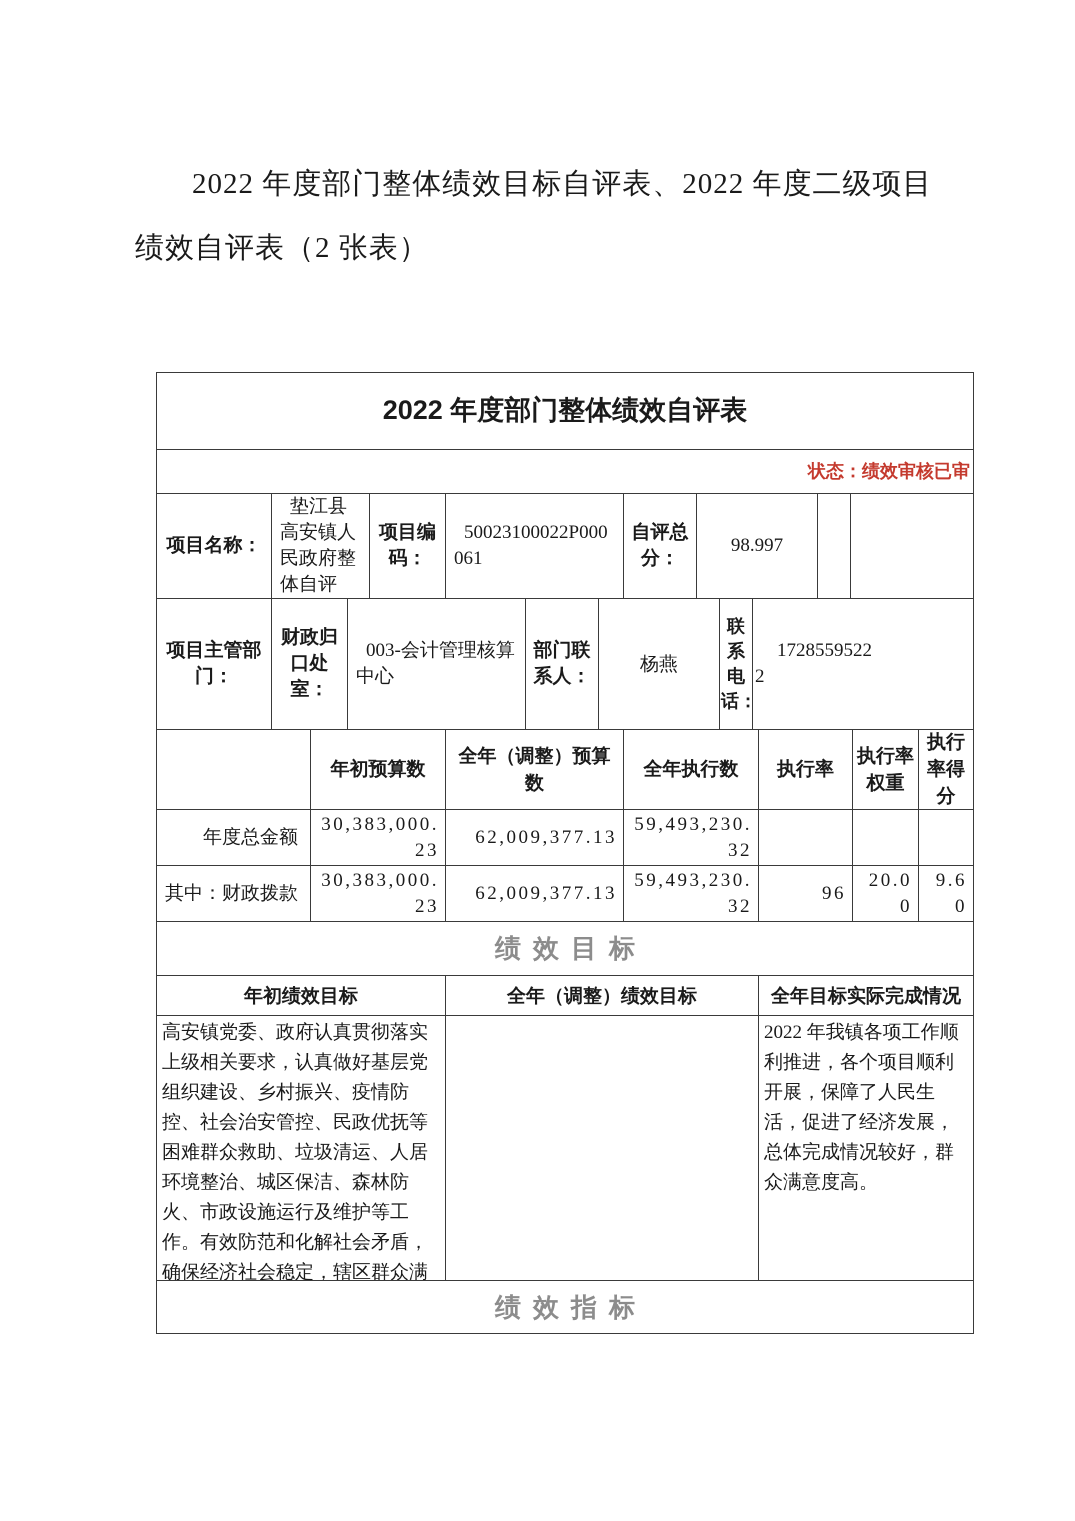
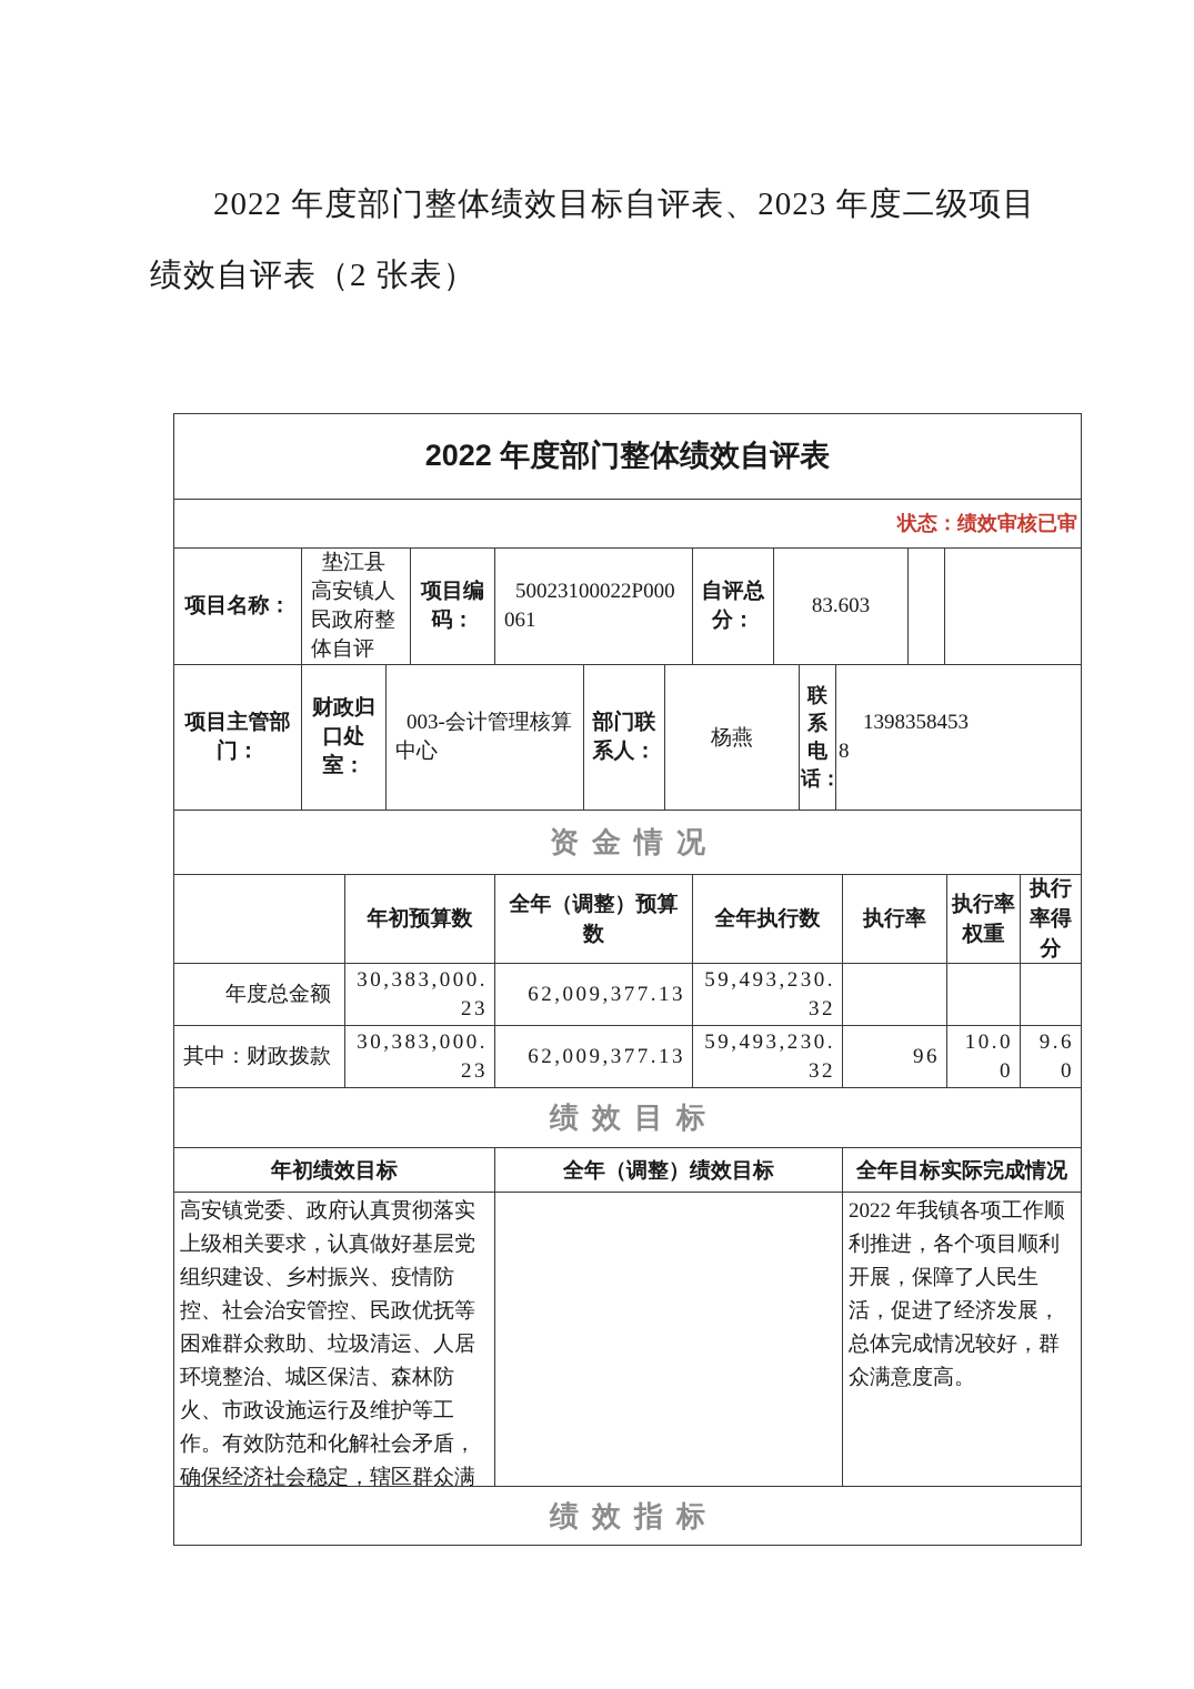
- 2022 年度部门整体绩效目标自评表、2022 年度二级项目绩效自评表（2 张表）
+ 2022 年度部门整体绩效目标自评表、2023 年度二级项目绩效自评表（2 张表）
  2022 年度部门整体绩效自评表
  状态：绩效审核已审
  项目名称：
  垫江县高安镇人民政府整体自评
  项目编码：
  50023100022P000061
  自评总分：
- 98.997
+ 83.603
  项目主管部门：
  财政归口处室：
  003-会计管理核算中心
  部门联系人：
  杨燕
  联系电话：
- 17285595222
+ 13983584538
+ 资金情况
  年初预算数
  全年（调整）预算数
  全年执行数
  执行率
  执行率权重
  执行率得分
  年度总金额
  30,383,000.23
  62,009,377.13
  59,493,230.32
  其中：财政拨款
  30,383,000.23
  62,009,377.13
  59,493,230.32
  96
- 20.00
+ 10.00
  9.60
  绩效目标
  年初绩效目标
  全年（调整）绩效目标
  全年目标实际完成情况
  高安镇党委、政府认真贯彻落实上级相关要求，认真做好基层党组织建设、乡村振兴、疫情防控、社会治安管控、民政优抚等困难群众救助、垃圾清运、人居环境整治、城区保洁、森林防火、市政设施运行及维护等工作。有效防范和化解社会矛盾，确保经济社会稳定，辖区群众满
  2022 年我镇各项工作顺利推进，各个项目顺利开展，保障了人民生活，促进了经济发展，总体完成情况较好，群众满意度高。
  绩效指标
